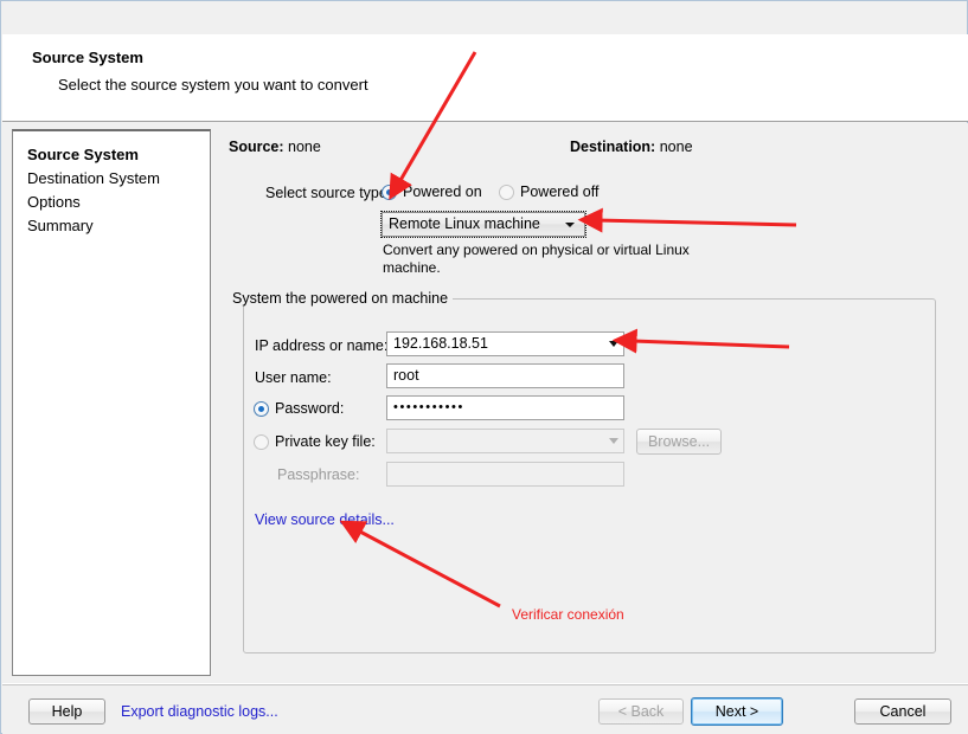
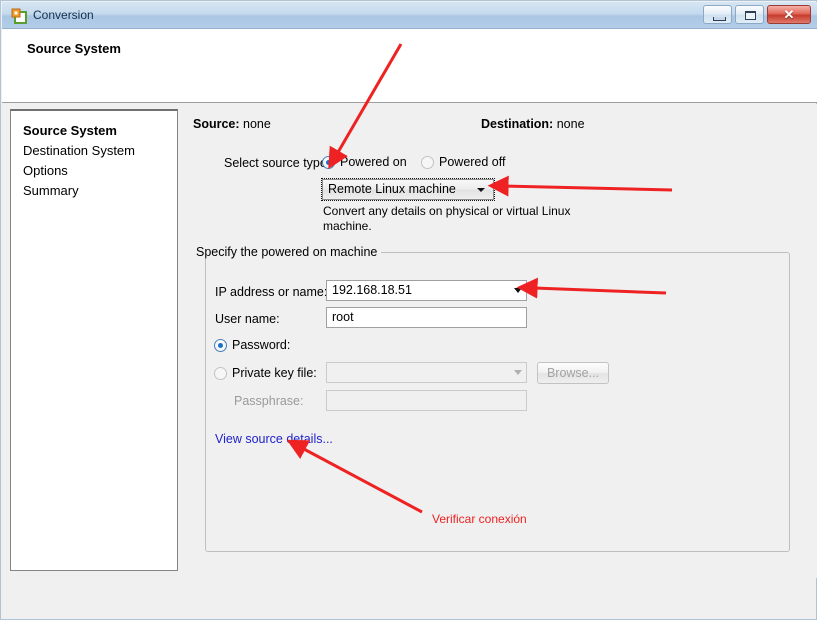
+ Conversion
+ ✕
  Source System
- Select the source system you want to convert
  Source System
  Destination System
  Options
  Summary
  Source: none
  Destination: none
  Select source typ
  Powered on
  Powered off
  Remote Linux machine
- Convert any powered on physical or virtual Linux machine.
+ Convert any details on physical or virtual Linux machine.
- System the powered on machine
+ Specify the powered on machine
  IP address or name
  192.168.18.51
  User name:
  root
  Password:
- •••••••••••
  Private key file:
  Browse...
  Passphrase:
  View source details...
- Help
- Export diagnostic logs...
- < Back
- Next >
- Cancel
  Verificar conexión
